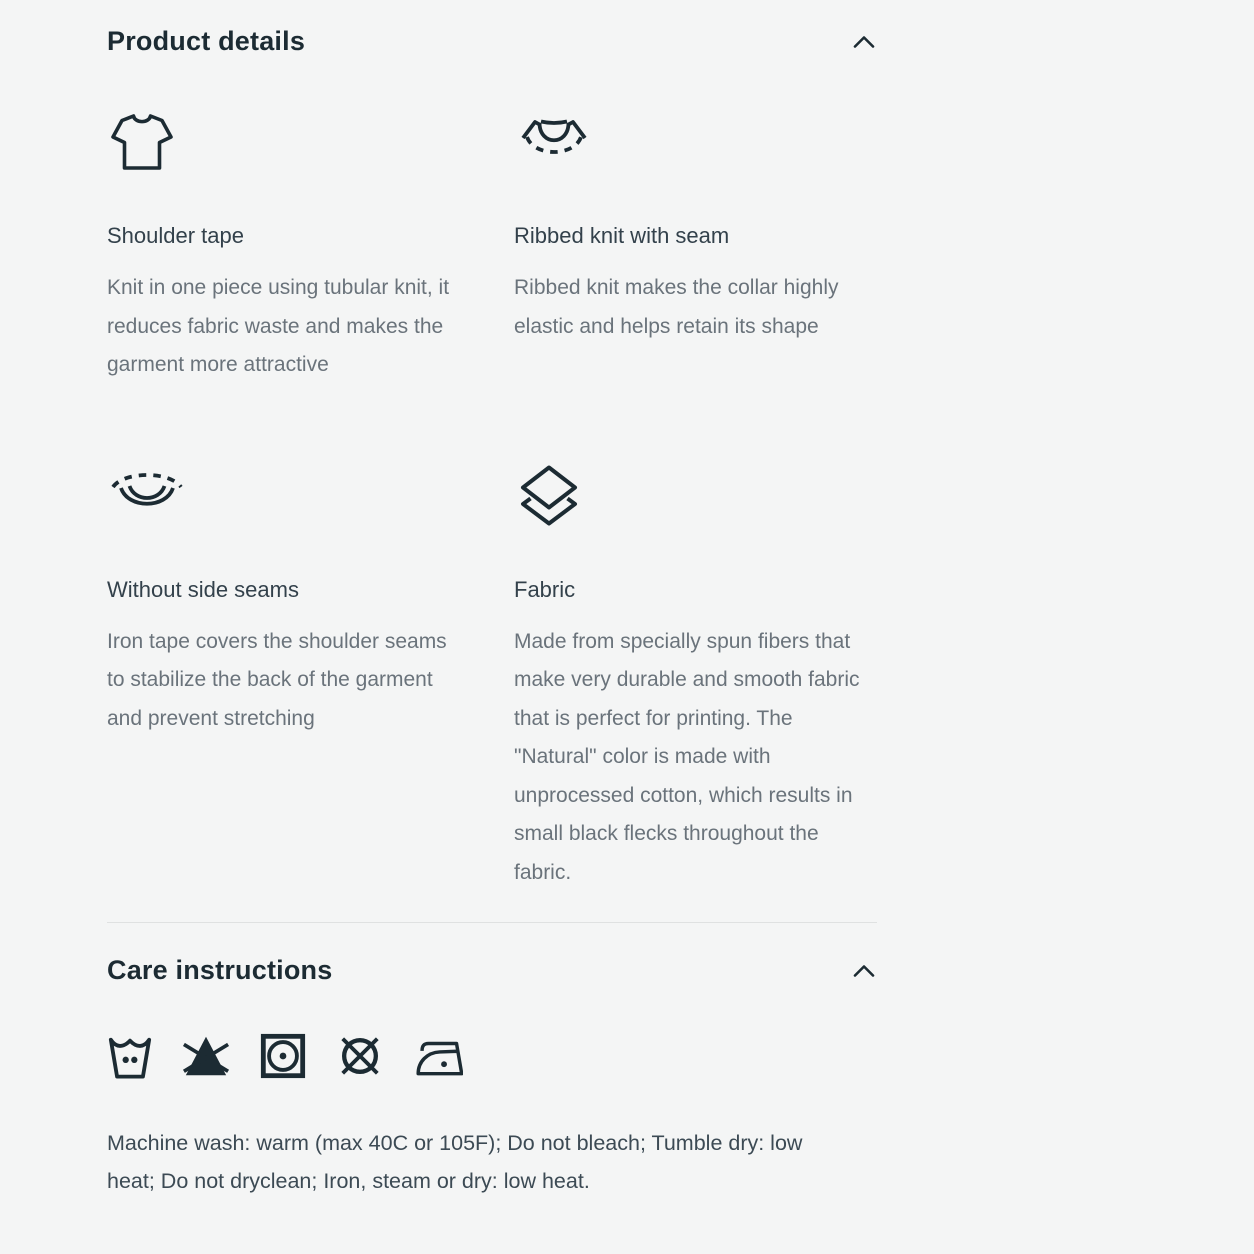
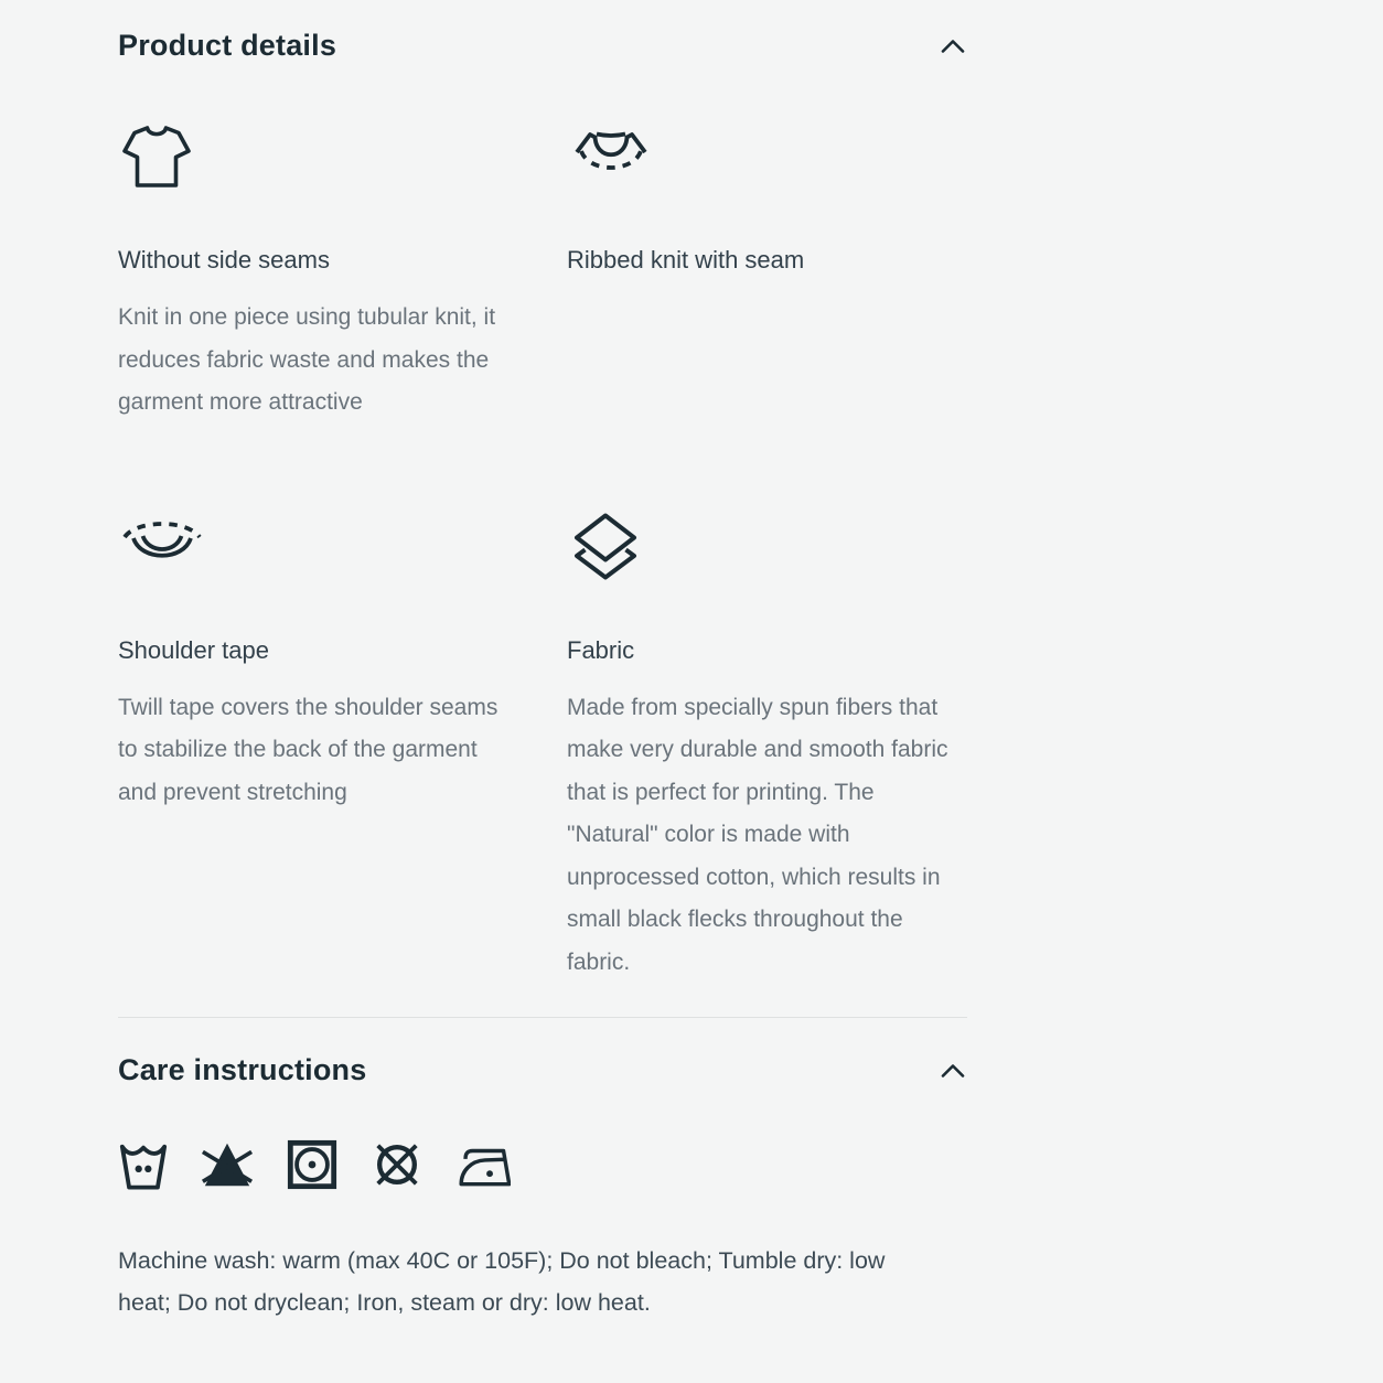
  Product details
- Shoulder tape
+ Without side seams
  Knit in one piece using tubular knit, it reduces fabric waste and makes the garment more attractive
  Ribbed knit with seam
- Ribbed knit makes the collar highly elastic and helps retain its shape
- Without side seams
+ Shoulder tape
- Iron tape covers the shoulder seams to stabilize the back of the garment and prevent stretching
+ Twill tape covers the shoulder seams to stabilize the back of the garment and prevent stretching
  Fabric
  Made from specially spun fibers that make very durable and smooth fabric that is perfect for printing. The "Natural" color is made with unprocessed cotton, which results in small black flecks throughout the fabric.
  Care instructions
  Machine wash: warm (max 40C or 105F); Do not bleach; Tumble dry: low heat; Do not dryclean; Iron, steam or dry: low heat.
